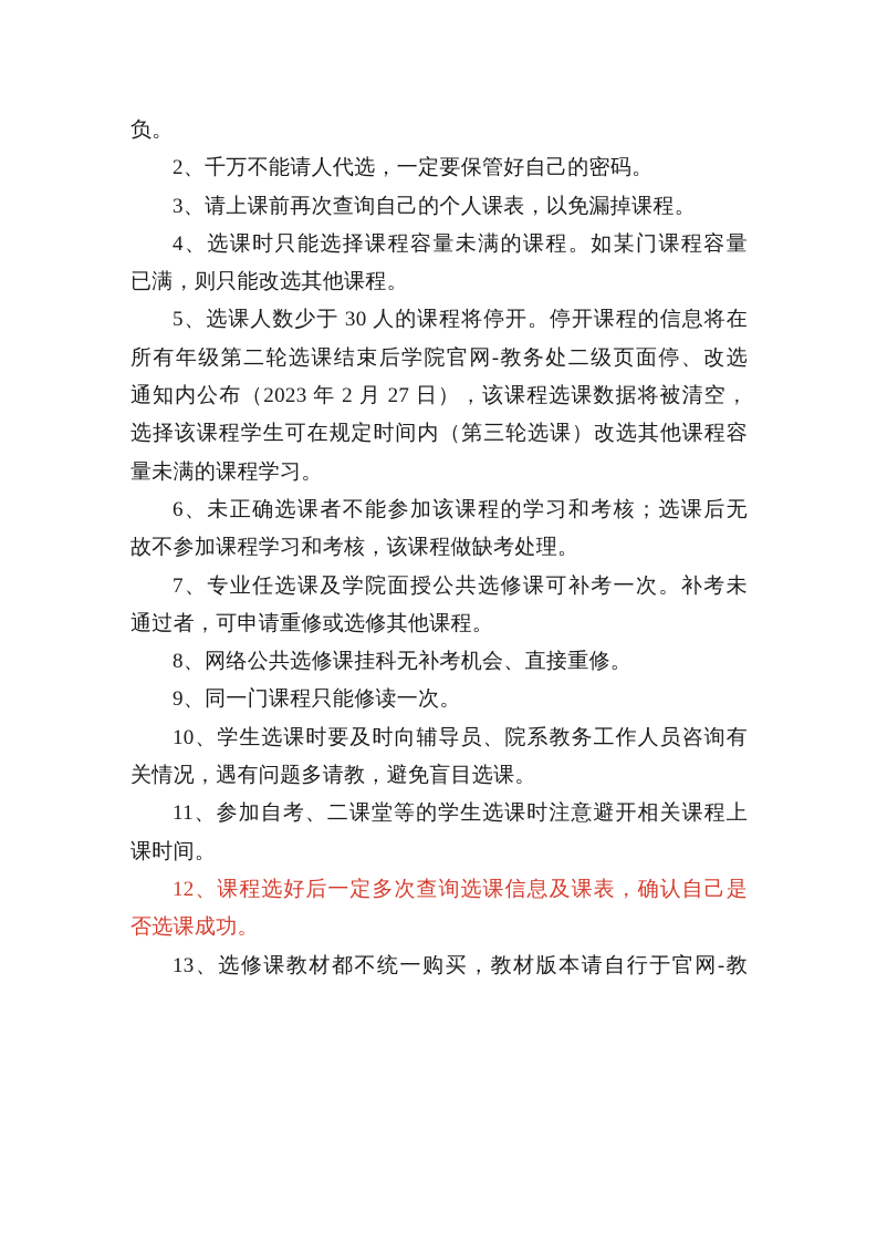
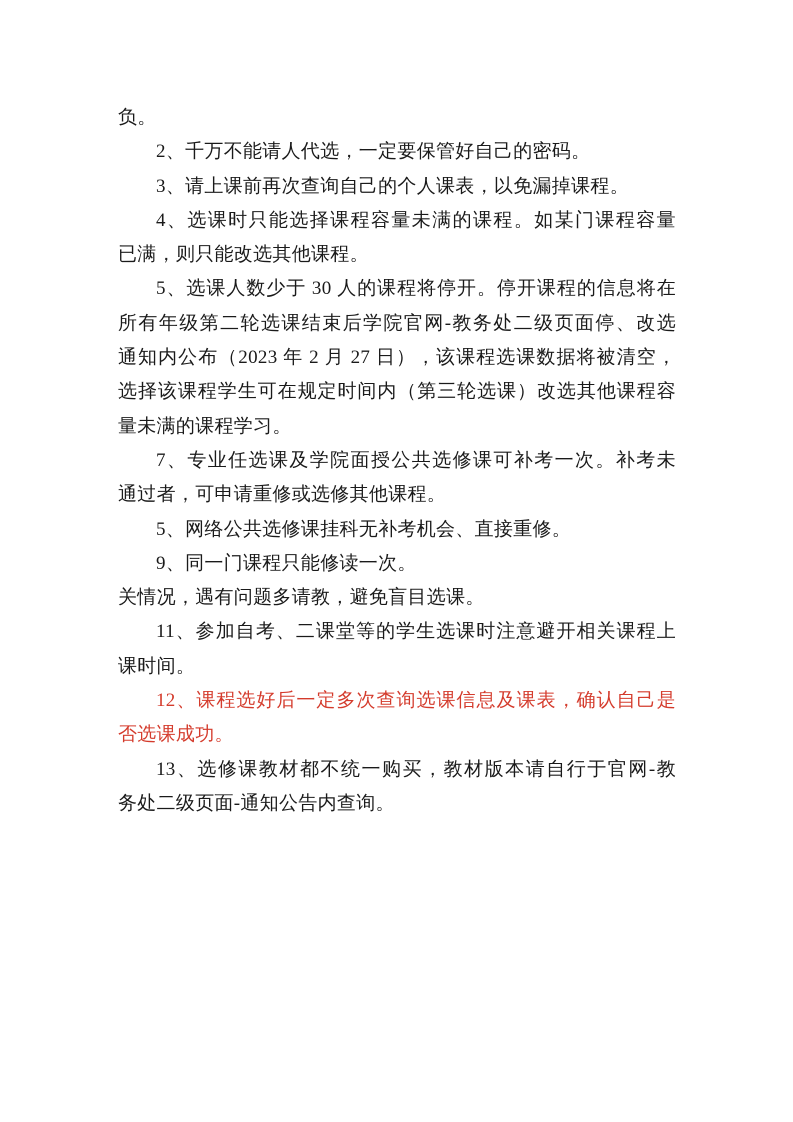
  负。
  2、千万不能请人代选，一定要保管好自己的密码。
  3、请上课前再次查询自己的个人课表，以免漏掉课程。
  4、选课时只能选择课程容量未满的课程。如某门课程容量
  已满，则只能改选其他课程。
  5、选课人数少于 30 人的课程将停开。停开课程的信息将在
  所有年级第二轮选课结束后学院官网-教务处二级页面停、改选
  通知内公布（2023 年 2 月 27 日），该课程选课数据将被清空，
  选择该课程学生可在规定时间内（第三轮选课）改选其他课程容
  量未满的课程学习。
- 6、未正确选课者不能参加该课程的学习和考核；选课后无
- 故不参加课程学习和考核，该课程做缺考处理。
  7、专业任选课及学院面授公共选修课可补考一次。补考未
  通过者，可申请重修或选修其他课程。
- 8、网络公共选修课挂科无补考机会、直接重修。
+ 5、网络公共选修课挂科无补考机会、直接重修。
  9、同一门课程只能修读一次。
- 10、学生选课时要及时向辅导员、院系教务工作人员咨询有
  关情况，遇有问题多请教，避免盲目选课。
  11、参加自考、二课堂等的学生选课时注意避开相关课程上
  课时间。
  12、课程选好后一定多次查询选课信息及课表，确认自己是
  否选课成功。
  13、选修课教材都不统一购买，教材版本请自行于官网-教
+ 务处二级页面-通知公告内查询。
